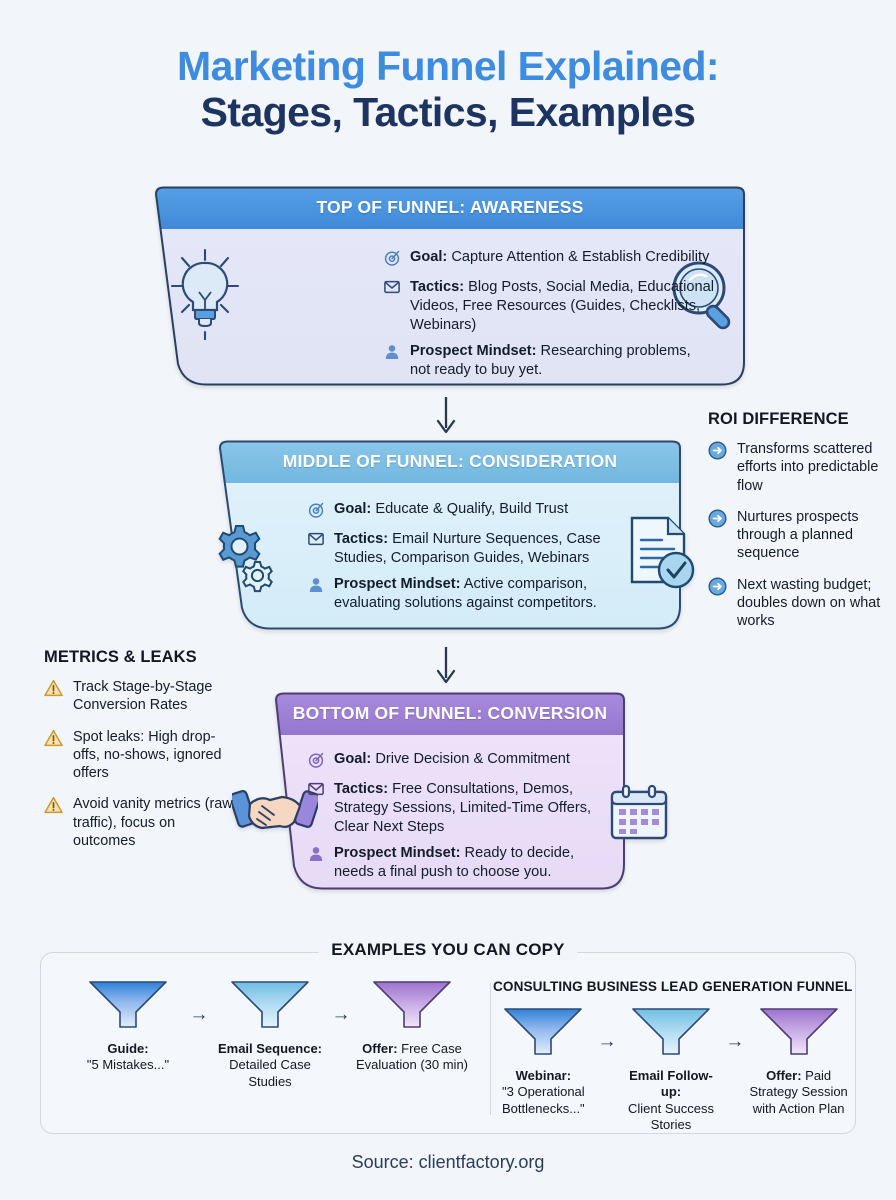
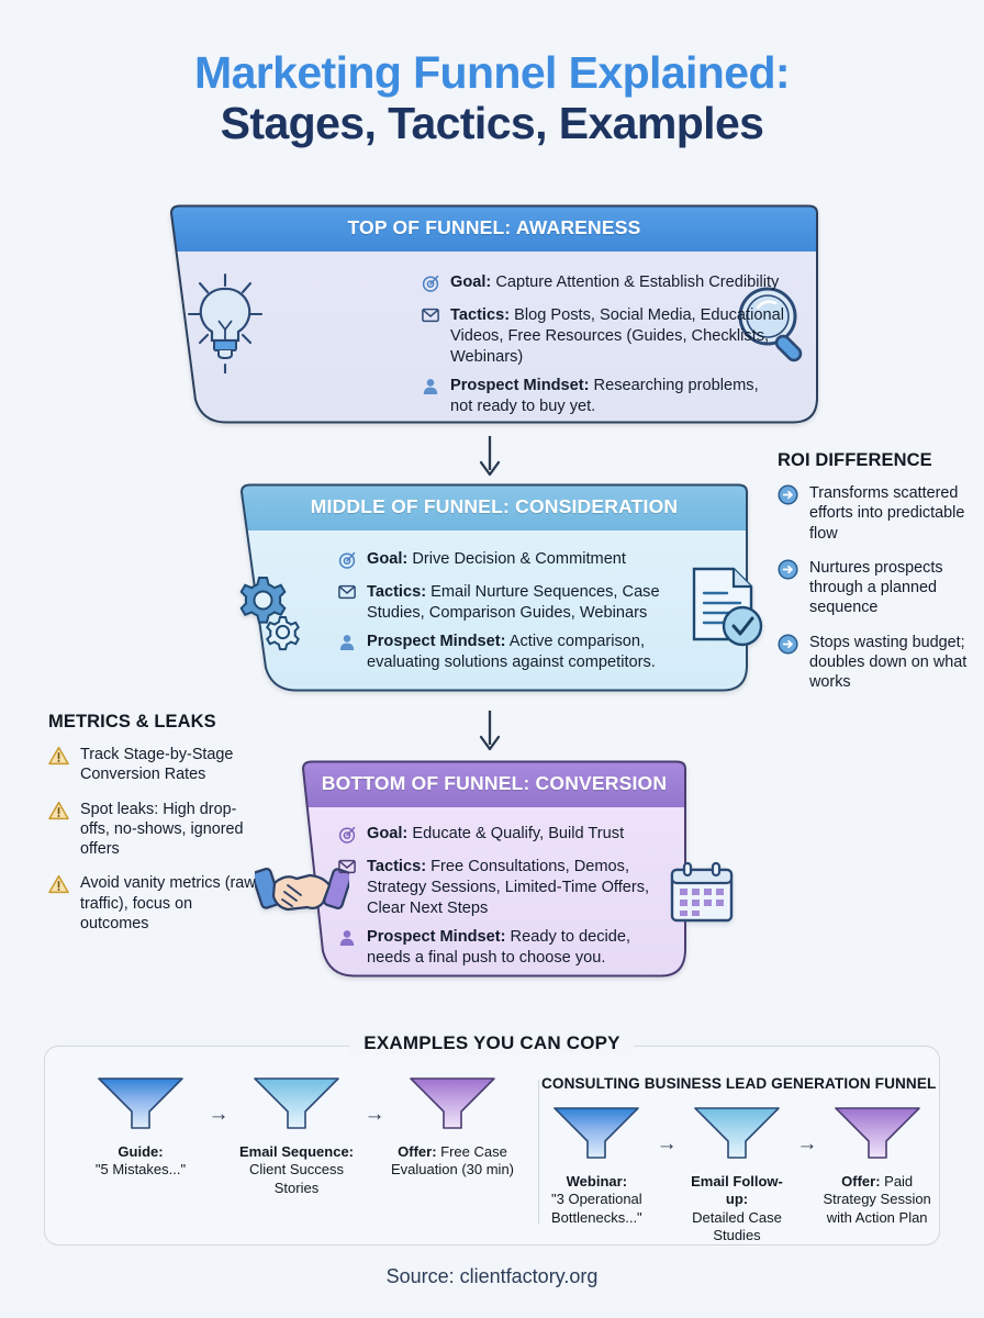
  Marketing Funnel Explained:
  Stages, Tactics, Examples
  TOP OF FUNNEL: AWARENESS
  Goal: Capture Attention & Establish Credibility
  Tactics: Blog Posts, Social Media, Educational Videos, Free Resources (Guides, Checklists, Webinars)
  Prospect Mindset: Researching problems, not ready to buy yet.
  MIDDLE OF FUNNEL: CONSIDERATION
- Goal: Educate & Qualify, Build Trust
+ Goal: Drive Decision & Commitment
  Tactics: Email Nurture Sequences, Case Studies, Comparison Guides, Webinars
  Prospect Mindset: Active comparison, evaluating solutions against competitors.
  BOTTOM OF FUNNEL: CONVERSION
- Goal: Drive Decision & Commitment
+ Goal: Educate & Qualify, Build Trust
  Tactics: Free Consultations, Demos, Strategy Sessions, Limited-Time Offers, Clear Next Steps
  Prospect Mindset: Ready to decide, needs a final push to choose you.
  ROI DIFFERENCE
  Transforms scattered efforts into predictable flow
  Nurtures prospects through a planned sequence
- Next wasting budget; doubles down on what works
+ Stops wasting budget; doubles down on what works
  METRICS & LEAKS
  Track Stage-by-Stage Conversion Rates
  Spot leaks: High drop-offs, no-shows, ignored offers
  Avoid vanity metrics (raw traffic), focus on outcomes
  EXAMPLES YOU CAN COPY
  Guide:
  "5 Mistakes..."
  →
  Email Sequence:
- Detailed Case Studies
+ Client Success Stories
  →
  Offer: Free Case Evaluation (30 min)
  CONSULTING BUSINESS LEAD GENERATION FUNNEL
  Webinar:
  "3 Operational Bottlenecks..."
  →
  Email Follow-up:
- Client Success Stories
+ Detailed Case Studies
  →
  Offer: Paid Strategy Session with Action Plan
  Source: clientfactory.org
